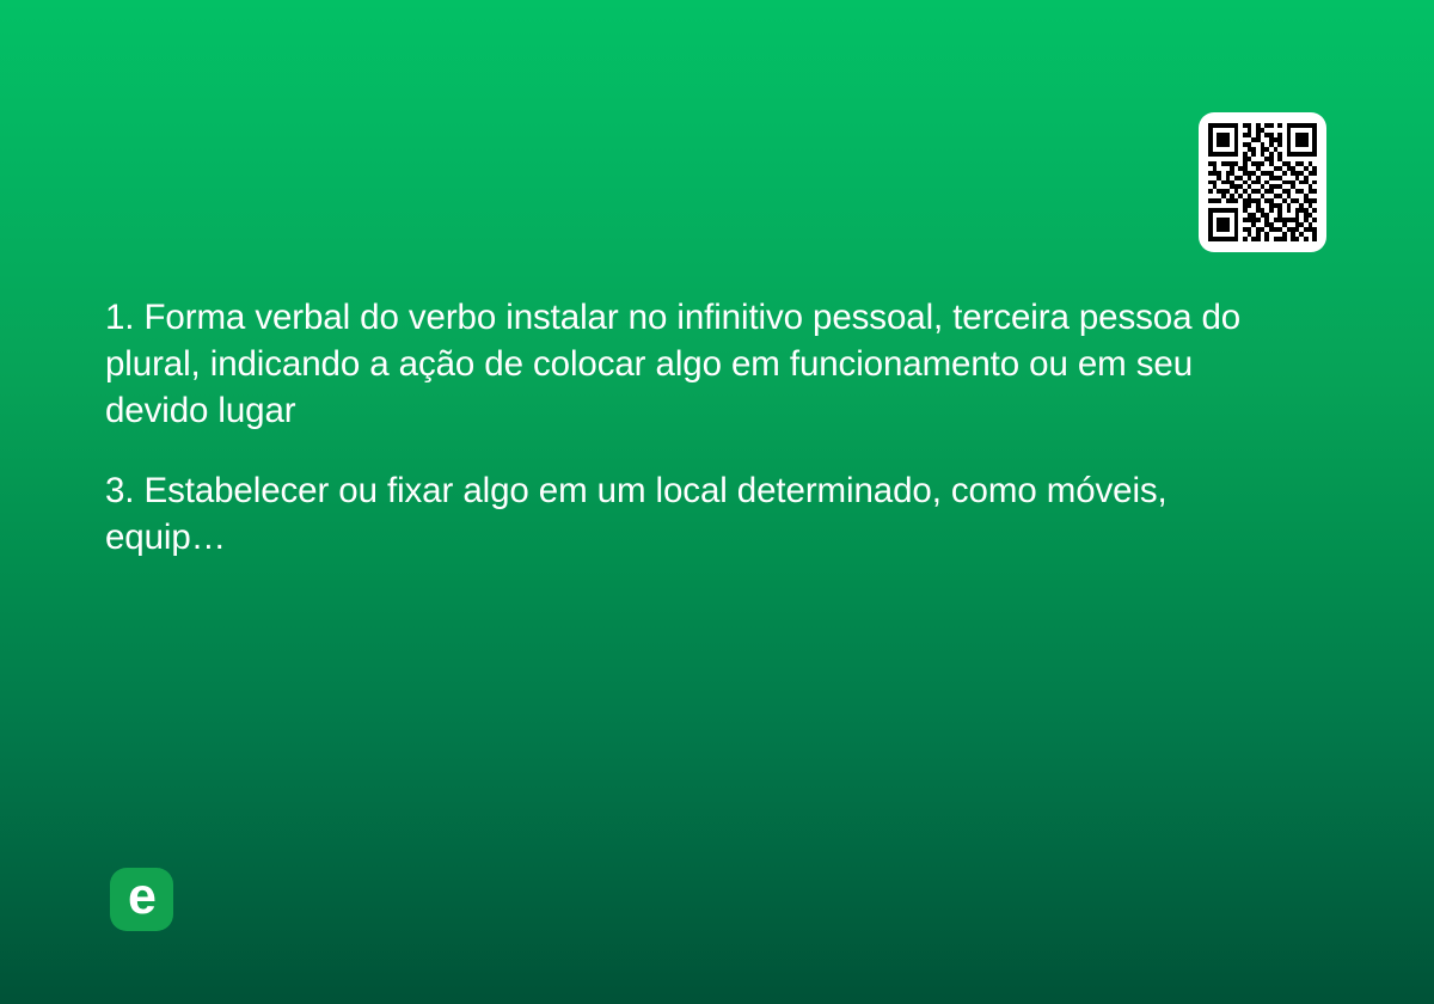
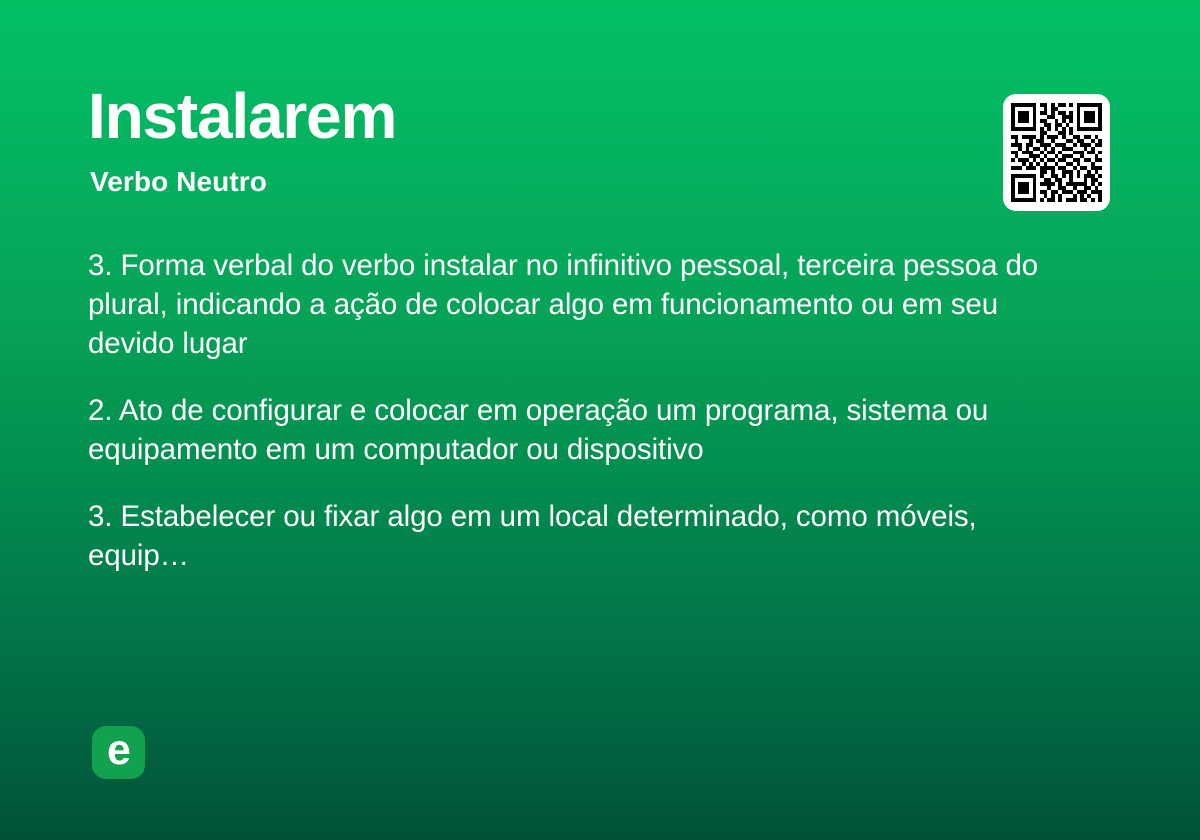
+ Instalarem
+ Verbo Neutro
- 1. Forma verbal do verbo instalar no infinitivo pessoal, terceira pessoa do plural, indicando a ação de colocar algo em funcionamento ou em seu devido lugar
+ 3. Forma verbal do verbo instalar no infinitivo pessoal, terceira pessoa do plural, indicando a ação de colocar algo em funcionamento ou em seu devido lugar
+ 2. Ato de configurar e colocar em operação um programa, sistema ou equipamento em um computador ou dispositivo
  3. Estabelecer ou fixar algo em um local determinado, como móveis, equip…
  e
